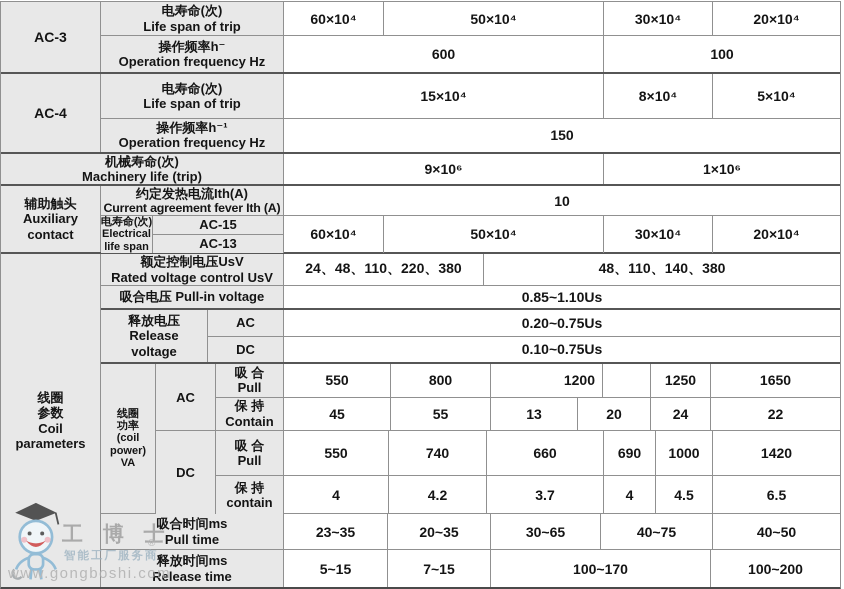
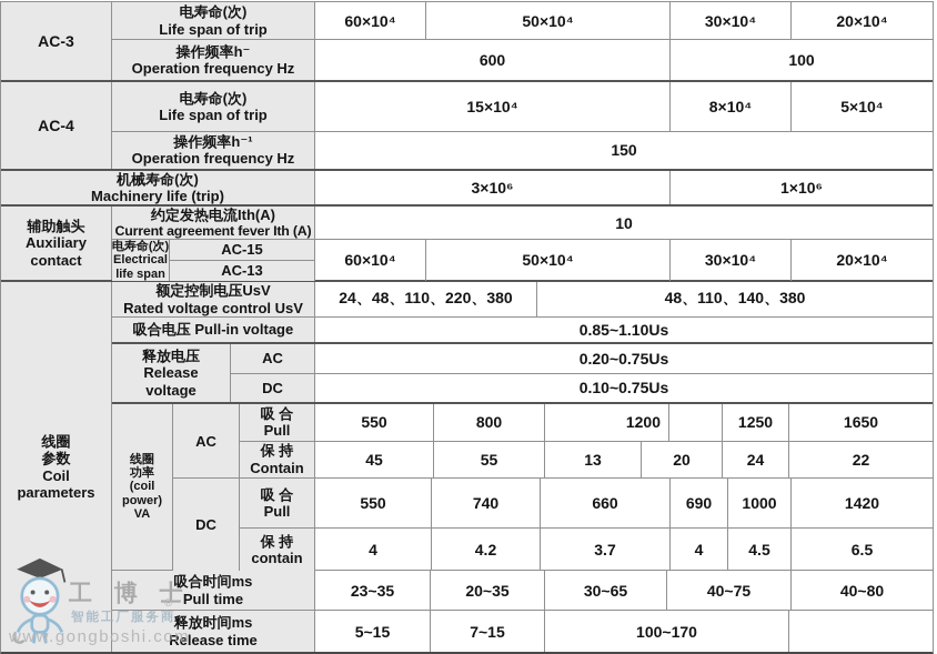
  AC-3
  电寿命(次)
  Life span of trip
  60×10⁴
  50×10⁴
  30×10⁴
  20×10⁴
  操作频率h⁻
  Operation frequency Hz
  600
  100
  AC-4
  电寿命(次)
  Life span of trip
  15×10⁴
  8×10⁴
  5×10⁴
  操作频率h⁻¹
  Operation frequency Hz
  150
  机械寿命(次)
  Machinery life (trip)
- 9×10⁶
+ 3×10⁶
  1×10⁶
  辅助触头
  Auxiliary
  contact
  约定发热电流Ith(A)
  Current agreement fever Ith (A)
  10
  电寿命(次)
  Electrical
  life span
  AC-15
  AC-13
  60×10⁴
  50×10⁴
  30×10⁴
  20×10⁴
  线圈
  参数
  Coil
  parameters
  额定控制电压UsV
  Rated voltage control UsV
  24、48、110、220、380
  48、110、140、380
  吸合电压 Pull-in voltage
  0.85~1.10Us
  释放电压
  Release
  voltage
  AC
  0.20~0.75Us
  DC
  0.10~0.75Us
  线圈
  功率
  (coil
  power)
  VA
  AC
  吸 合
  Pull
  550
  800
  1200
  1250
  1650
  保 持
  Contain
  45
  55
  13
  20
  24
  22
  DC
  吸 合
  Pull
  550
  740
  660
  690
  1000
  1420
  保 持
  contain
  4
  4.2
  3.7
  4
  4.5
  6.5
  吸合时间ms
  Pull time
  23~35
  20~35
  30~65
  40~75
- 40~50
+ 40~80
  释放时间ms
  Release time
  5~15
  7~15
  100~170
- 100~200
  工 博 士
  ®
  智能工厂服务商
  www.gongboshi.com
